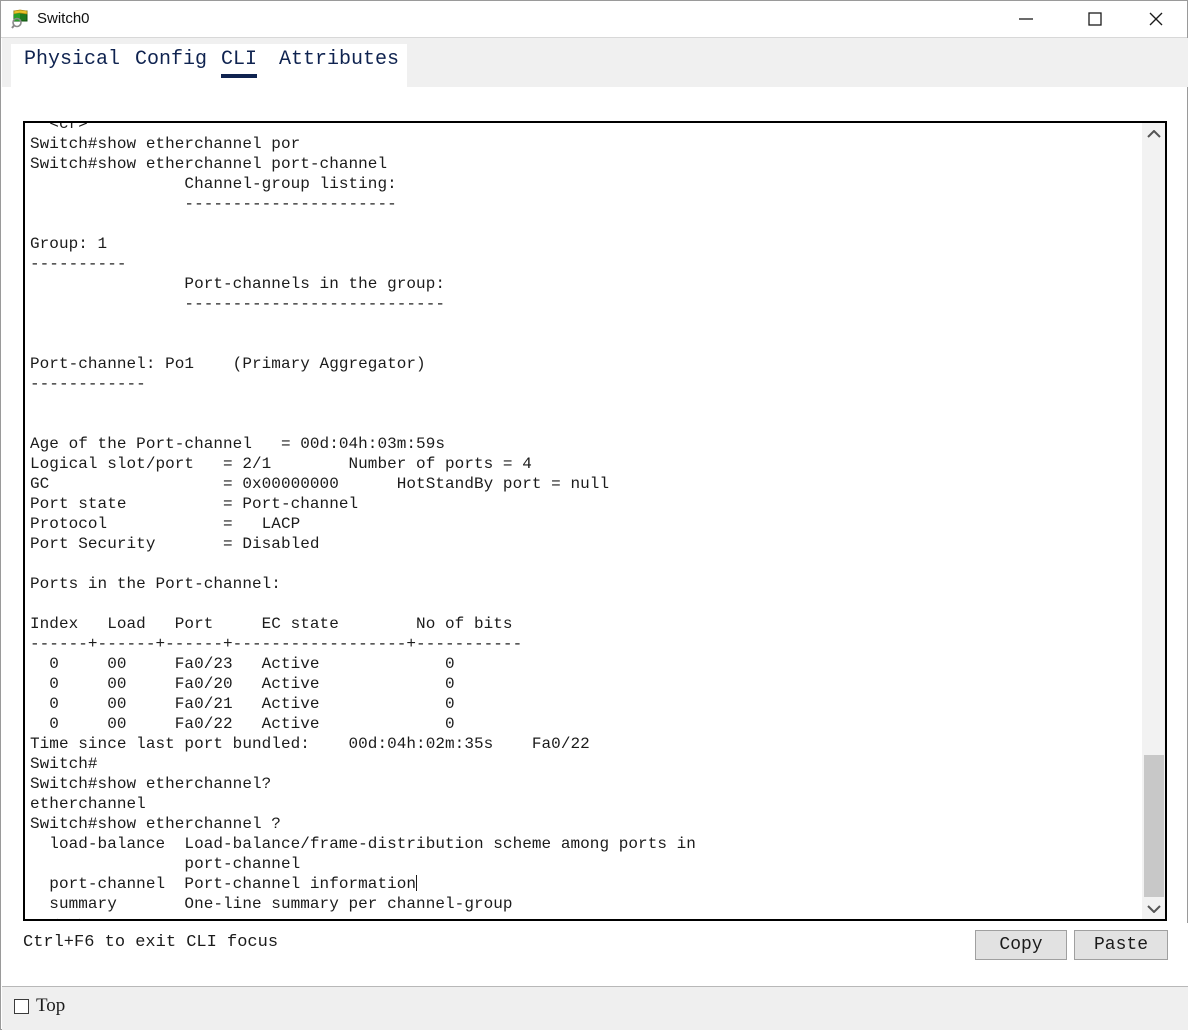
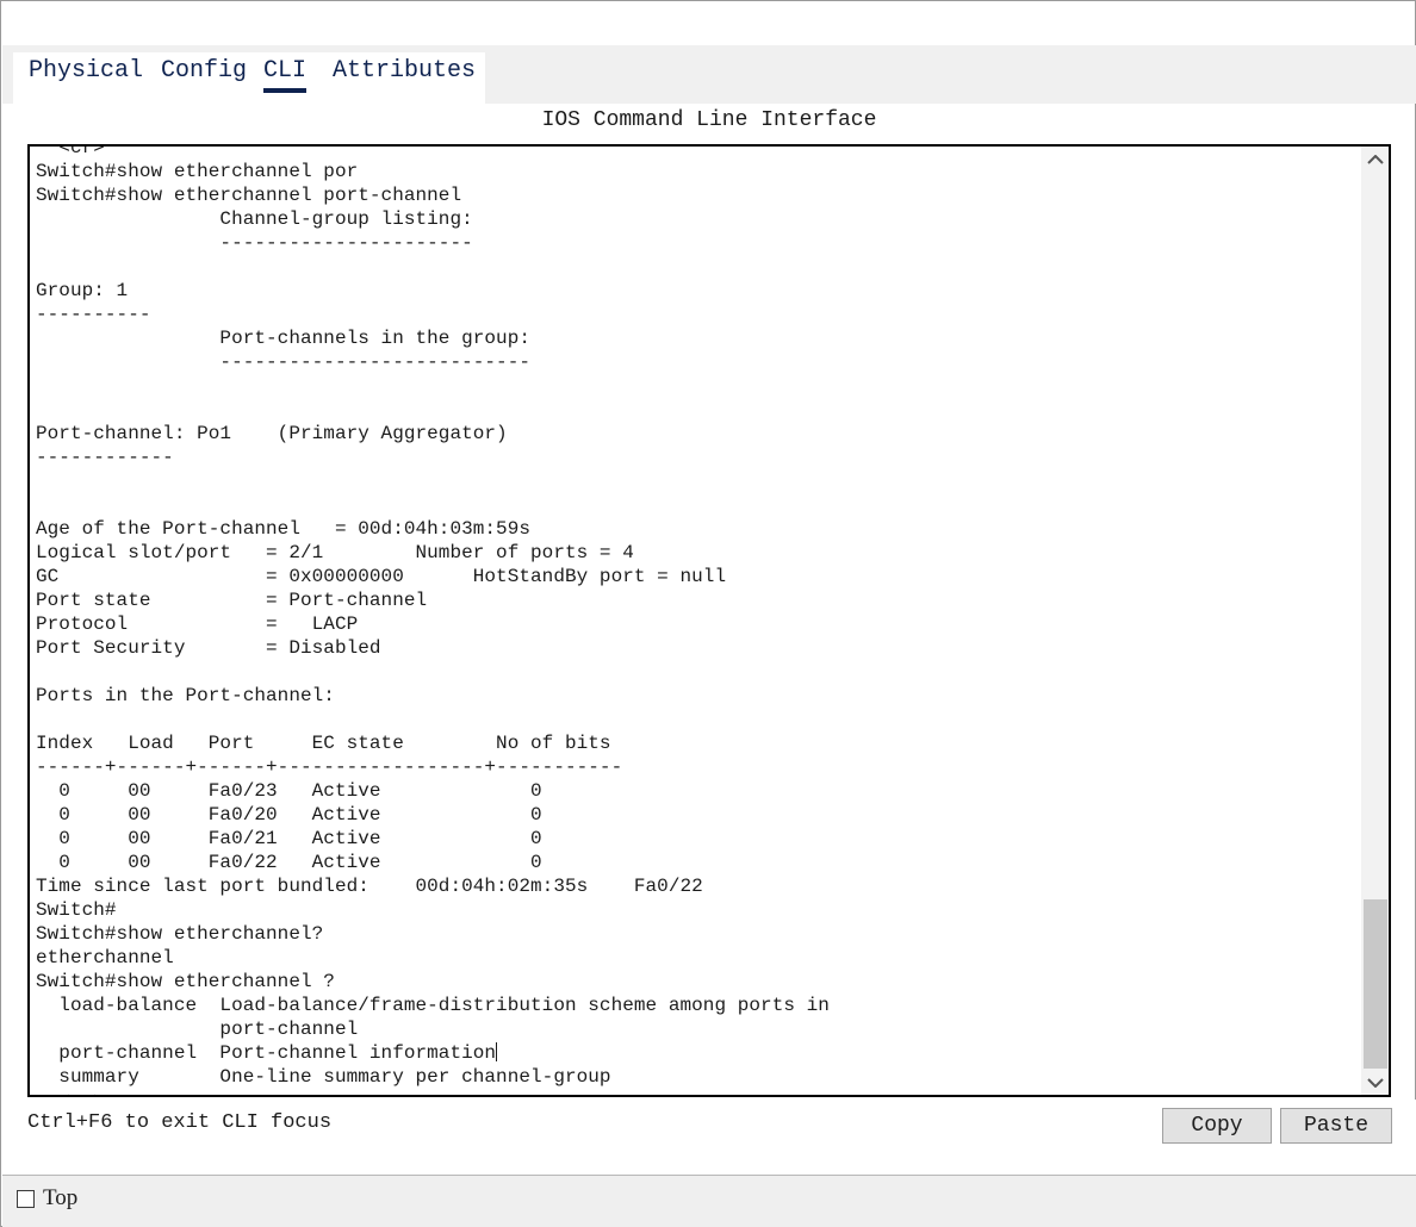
- Switch0
  Physical
  Config
  CLI
  Attributes
+ IOS Command Line Interface
  <cr>
  Switch#show etherchannel por
  Switch#show etherchannel port-channel
  Channel-group listing:
  ----------------------
  Group: 1
  ----------
  Port-channels in the group:
  ---------------------------
  Port-channel: Po1 (Primary Aggregator)
  ------------
  Age of the Port-channel = 00d:04h:03m:59s
  Logical slot/port = 2/1 Number of ports = 4
  GC = 0x00000000 HotStandBy port = null
  Port state = Port-channel
  Protocol = LACP
  Port Security = Disabled
  Ports in the Port-channel:
  Index Load Port EC state No of bits
  ------+------+------+------------------+-----------
  0 00 Fa0/23 Active 0
  0 00 Fa0/20 Active 0
  0 00 Fa0/21 Active 0
  0 00 Fa0/22 Active 0
  Time since last port bundled: 00d:04h:02m:35s Fa0/22
  Switch#
  Switch#show etherchannel?
  etherchannel
  Switch#show etherchannel ?
  load-balance Load-balance/frame-distribution scheme among ports in
  port-channel
  port-channel Port-channel information
  summary One-line summary per channel-group
  Ctrl+F6 to exit CLI focus
  Copy
  Paste
  Top
